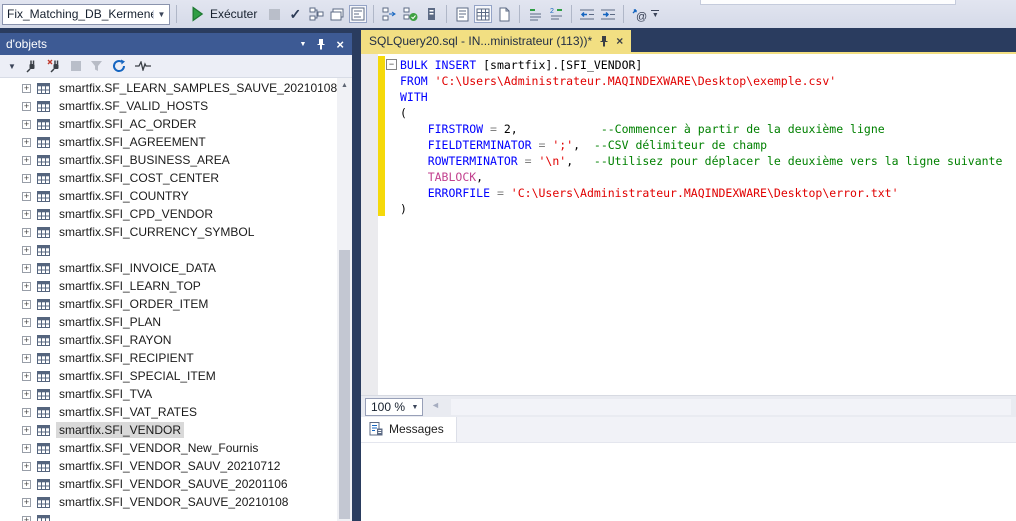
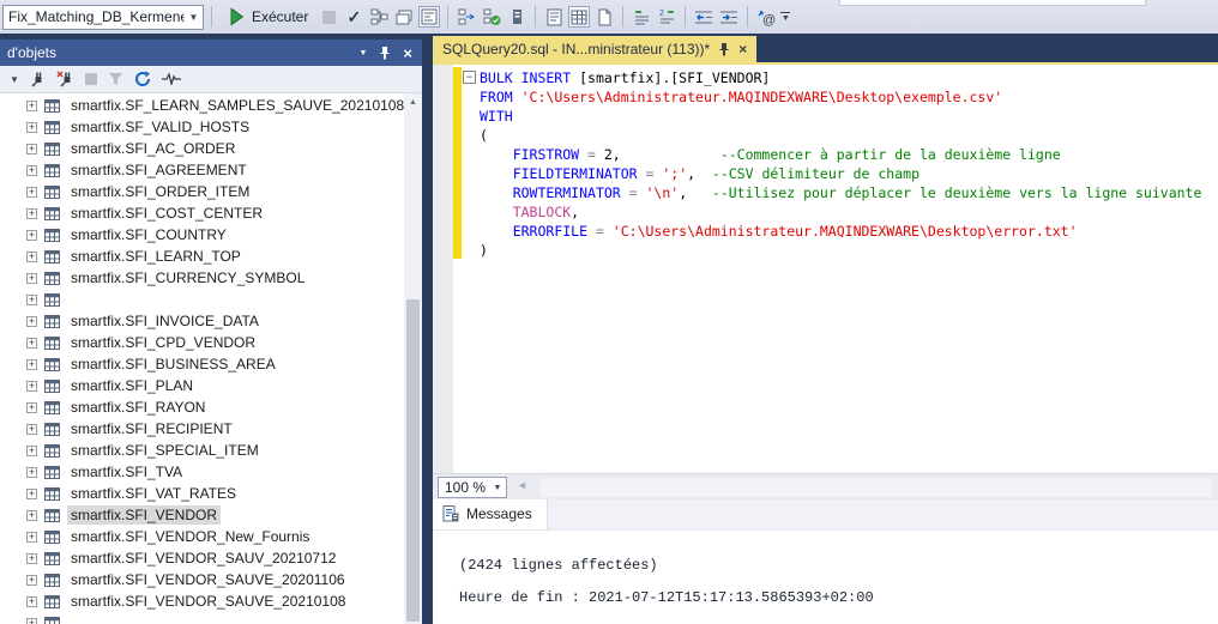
  Fix_Matching_DB_Kermen
  ▼
  Exécuter
  ✓
  @
  d'objets
  ×
  ▼
  +
  smartfix.SF_LEARN_SAMPLES_SAUVE_20210108
  +
  smartfix.SF_VALID_HOSTS
  +
  smartfix.SFI_AC_ORDER
  +
  smartfix.SFI_AGREEMENT
  +
- smartfix.SFI_BUSINESS_AREA
+ smartfix.SFI_ORDER_ITEM
  +
  smartfix.SFI_COST_CENTER
  +
  smartfix.SFI_COUNTRY
  +
- smartfix.SFI_CPD_VENDOR
+ smartfix.SFI_LEARN_TOP
  +
  smartfix.SFI_CURRENCY_SYMBOL
  +
  +
  smartfix.SFI_INVOICE_DATA
  +
- smartfix.SFI_LEARN_TOP
+ smartfix.SFI_CPD_VENDOR
  +
- smartfix.SFI_ORDER_ITEM
+ smartfix.SFI_BUSINESS_AREA
  +
  smartfix.SFI_PLAN
  +
  smartfix.SFI_RAYON
  +
  smartfix.SFI_RECIPIENT
  +
  smartfix.SFI_SPECIAL_ITEM
  +
  smartfix.SFI_TVA
  +
  smartfix.SFI_VAT_RATES
  +
  smartfix.SFI_VENDOR
  +
  smartfix.SFI_VENDOR_New_Fournis
  +
  smartfix.SFI_VENDOR_SAUV_20210712
  +
  smartfix.SFI_VENDOR_SAUVE_20201106
  +
  smartfix.SFI_VENDOR_SAUVE_20210108
  +
  SQLQuery20.sql - IN...ministrateur (113))*
  ×
  −
  BULK INSERT [smartfix].[SFI_VENDOR]
  FROM 'C:\Users\Administrateur.MAQINDEXWARE\Desktop\exemple.csv'
  WITH
  (
  FIRSTROW = 2, --Commencer à partir de la deuxième ligne
  FIELDTERMINATOR = ';', --CSV délimiteur de champ
  ROWTERMINATOR = '\n', --Utilisez pour déplacer le deuxième vers la ligne suivante
  TABLOCK,
  ERRORFILE = 'C:\Users\Administrateur.MAQINDEXWARE\Desktop\error.txt'
  )
  100 %
  ◄
  Messages
+ (2424 lignes affectées)
+ Heure de fin : 2021-07-12T15:17:13.5865393+02:00
